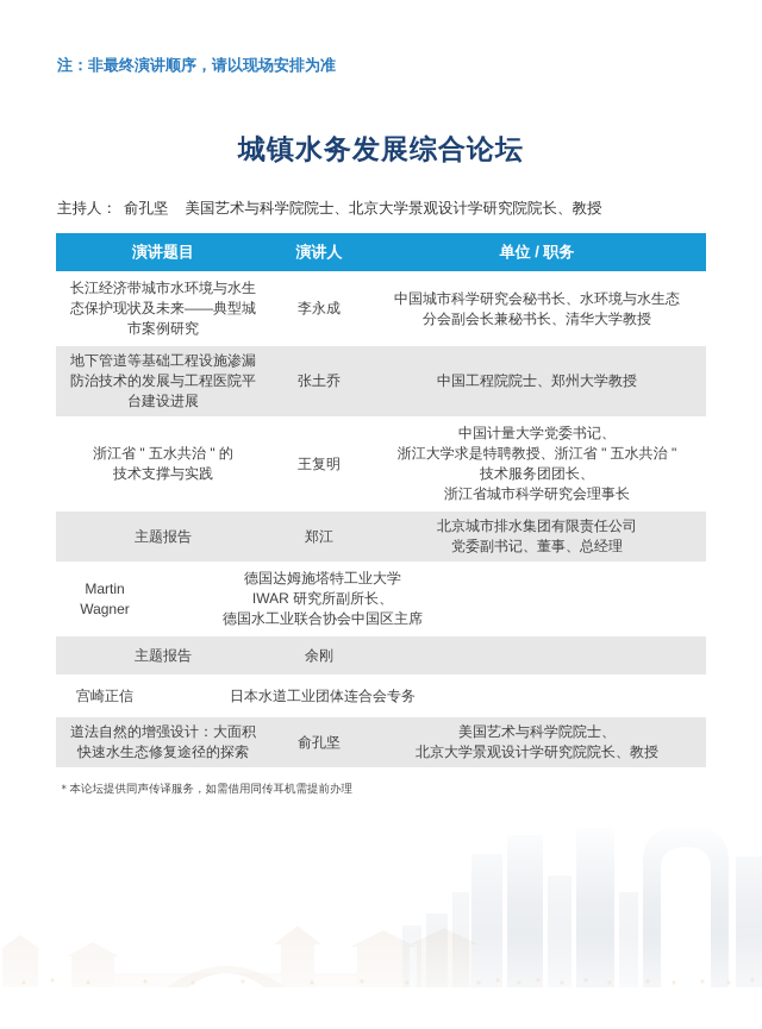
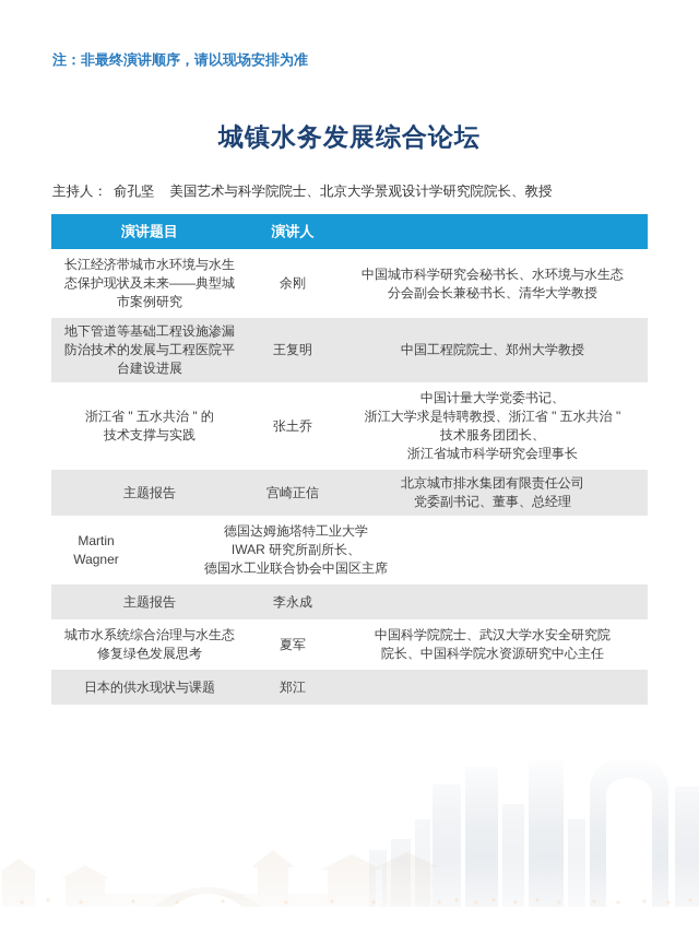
  注：非最终演讲顺序，请以现场安排为准
  城镇水务发展综合论坛
  主持人： 俞孔坚 美国艺术与科学院院士、北京大学景观设计学研究院院长、教授
  演讲题目
  演讲人
- 单位 / 职务
  长江经济带城市水环境与水生
  态保护现状及未来——典型城
  市案例研究
- 李永成
+ 余刚
  中国城市科学研究会秘书长、水环境与水生态
  分会副会长兼秘书长、清华大学教授
  地下管道等基础工程设施渗漏
  防治技术的发展与工程医院平
  台建设进展
- 张土乔
+ 王复明
  中国工程院院士、郑州大学教授
  浙江省 " 五水共治 " 的
  技术支撑与实践
- 王复明
+ 张土乔
  中国计量大学党委书记、
  浙江大学求是特聘教授、浙江省 " 五水共治 "
  技术服务团团长、
  浙江省城市科学研究会理事长
  主题报告
- 郑江
+ 宫崎正信
  北京城市排水集团有限责任公司
  党委副书记、董事、总经理
  Martin Wagner
  德国达姆施塔特工业大学
  IWAR 研究所副所长、
  德国水工业联合协会中国区主席
  主题报告
- 余刚
+ 李永成
+ 城市水系统综合治理与水生态
+ 修复绿色发展思考
+ 夏军
+ 中国科学院院士、武汉大学水安全研究院
+ 院长、中国科学院水资源研究中心主任
+ 日本的供水现状与课题
- 宫崎正信
+ 郑江
- 日本水道工业团体连合会专务
- 道法自然的增强设计：大面积
- 快速水生态修复途径的探索
- 俞孔坚
- 美国艺术与科学院院士、
- 北京大学景观设计学研究院院长、教授
- ＊本论坛提供同声传译服务，如需借用同传耳机需提前办理
